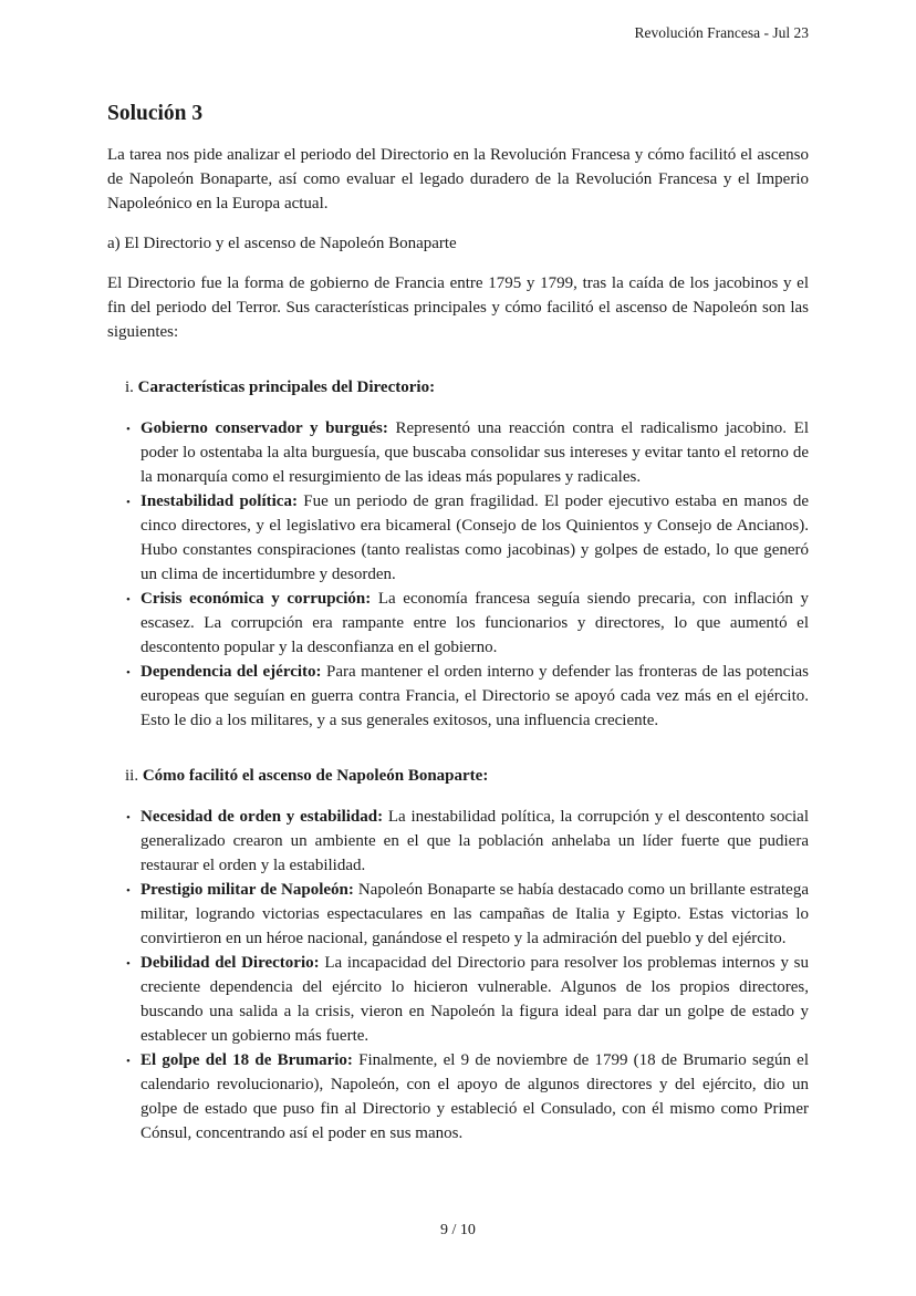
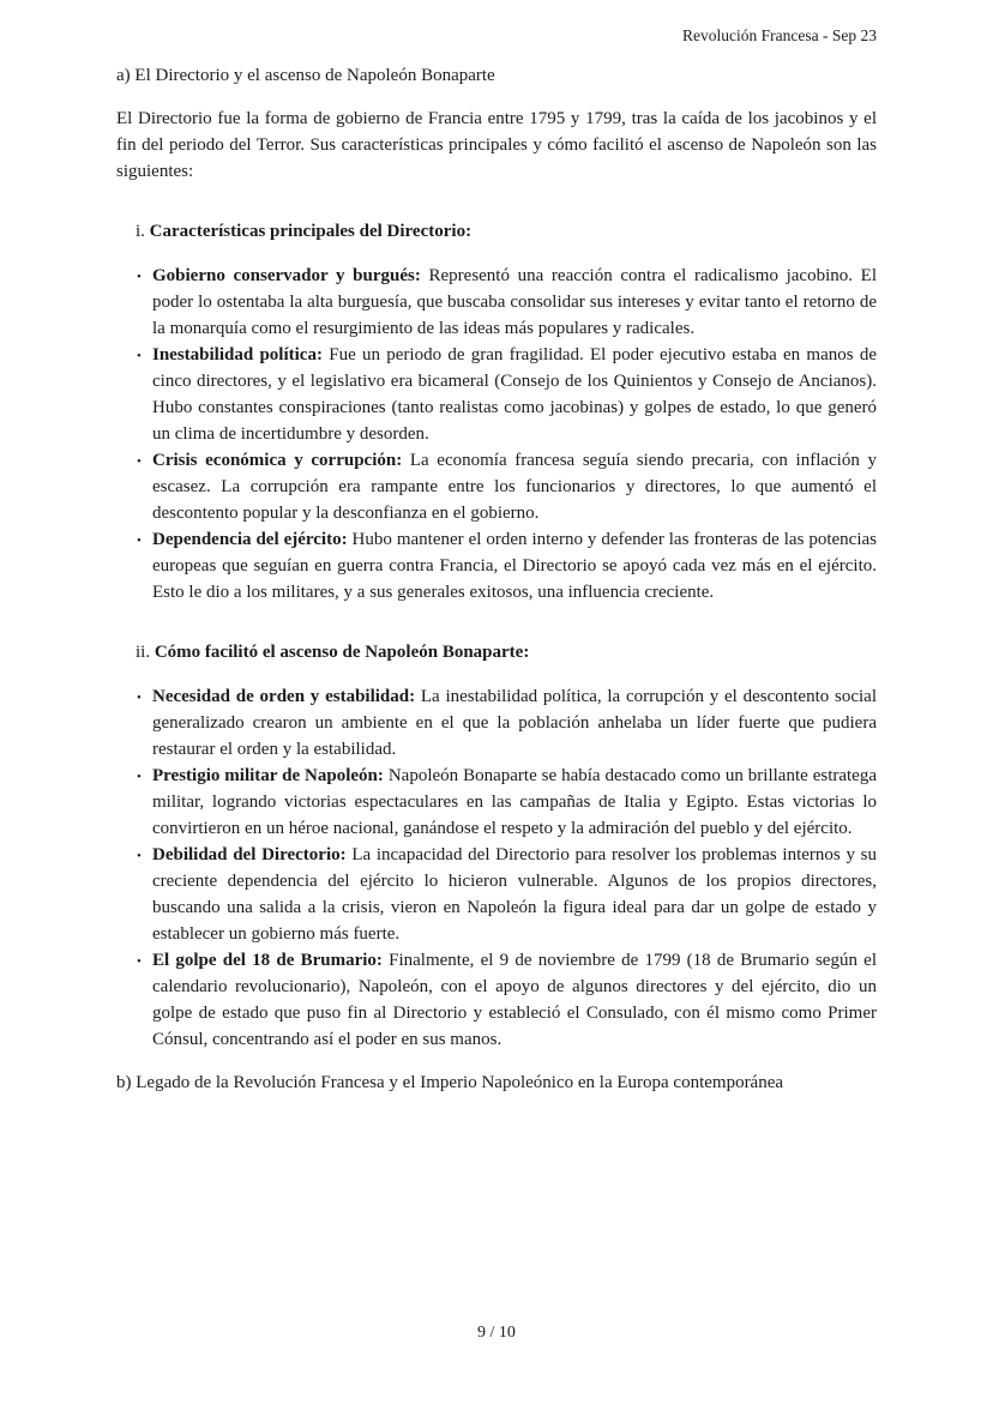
- Revolución Francesa - Jul 23
+ Revolución Francesa - Sep 23
- Solución 3
- La tarea nos pide analizar el periodo del Directorio en la Revolución Francesa y cómo facilitó el ascenso de Napoleón Bonaparte, así como evaluar el legado duradero de la Revolución Francesa y el Imperio Napoleónico en la Europa actual.
  a) El Directorio y el ascenso de Napoleón Bonaparte
  El Directorio fue la forma de gobierno de Francia entre 1795 y 1799, tras la caída de los jacobinos y el fin del periodo del Terror. Sus características principales y cómo facilitó el ascenso de Napoleón son las siguientes:
  i. Características principales del Directorio:
  •
  Gobierno conservador y burgués: Representó una reacción contra el radicalismo jacobino. El poder lo ostentaba la alta burguesía, que buscaba consolidar sus intereses y evitar tanto el retorno de la monarquía como el resurgimiento de las ideas más populares y radicales.
  •
  Inestabilidad política: Fue un periodo de gran fragilidad. El poder ejecutivo estaba en manos de cinco directores, y el legislativo era bicameral (Consejo de los Quinientos y Consejo de Ancianos). Hubo constantes conspiraciones (tanto realistas como jacobinas) y golpes de estado, lo que generó un clima de incertidumbre y desorden.
  •
  Crisis económica y corrupción: La economía francesa seguía siendo precaria, con inflación y escasez. La corrupción era rampante entre los funcionarios y directores, lo que aumentó el descontento popular y la desconfianza en el gobierno.
  •
- Dependencia del ejército: Para mantener el orden interno y defender las fronteras de las potencias europeas que seguían en guerra contra Francia, el Directorio se apoyó cada vez más en el ejército. Esto le dio a los militares, y a sus generales exitosos, una influencia creciente.
+ Dependencia del ejército: Hubo mantener el orden interno y defender las fronteras de las potencias europeas que seguían en guerra contra Francia, el Directorio se apoyó cada vez más en el ejército. Esto le dio a los militares, y a sus generales exitosos, una influencia creciente.
  ii. Cómo facilitó el ascenso de Napoleón Bonaparte:
  •
  Necesidad de orden y estabilidad: La inestabilidad política, la corrupción y el descontento social generalizado crearon un ambiente en el que la población anhelaba un líder fuerte que pudiera restaurar el orden y la estabilidad.
  •
  Prestigio militar de Napoleón: Napoleón Bonaparte se había destacado como un brillante estratega militar, logrando victorias espectaculares en las campañas de Italia y Egipto. Estas victorias lo convirtieron en un héroe nacional, ganándose el respeto y la admiración del pueblo y del ejército.
  •
  Debilidad del Directorio: La incapacidad del Directorio para resolver los problemas internos y su creciente dependencia del ejército lo hicieron vulnerable. Algunos de los propios directores, buscando una salida a la crisis, vieron en Napoleón la figura ideal para dar un golpe de estado y establecer un gobierno más fuerte.
  •
  El golpe del 18 de Brumario: Finalmente, el 9 de noviembre de 1799 (18 de Brumario según el calendario revolucionario), Napoleón, con el apoyo de algunos directores y del ejército, dio un golpe de estado que puso fin al Directorio y estableció el Consulado, con él mismo como Primer Cónsul, concentrando así el poder en sus manos.
+ b) Legado de la Revolución Francesa y el Imperio Napoleónico en la Europa contemporánea
  9 / 10
